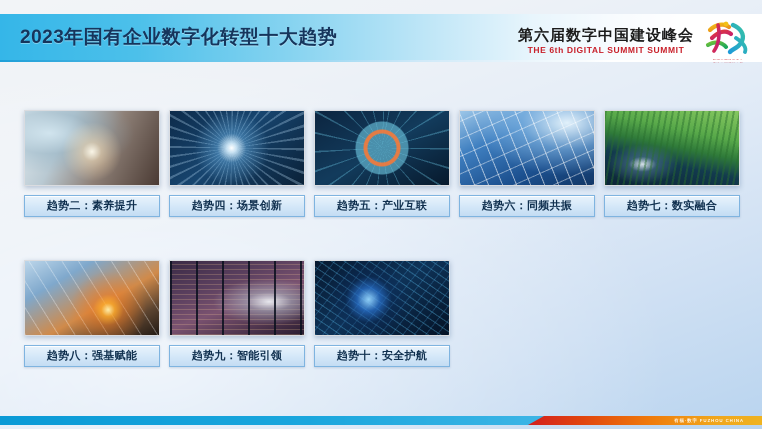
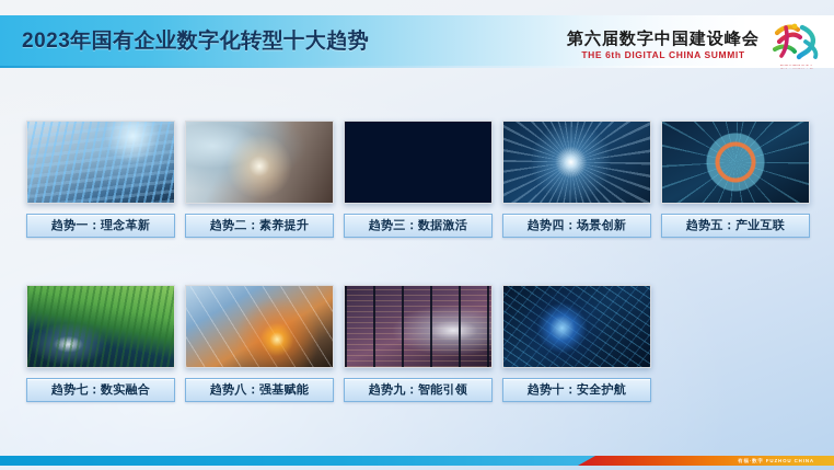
  2023年国有企业数字化转型十大趋势
  第六届数字中国建设峰会
- THE 6th DIGITAL SUMMIT SUMMIT
+ THE 6th DIGITAL CHINA SUMMIT
+ 趋势一：理念革新
  趋势二：素养提升
+ 趋势三：数据激活
  趋势四：场景创新
  趋势五：产业互联
- 趋势六：同频共振
  趋势七：数实融合
  趋势八：强基赋能
  趋势九：智能引领
  趋势十：安全护航
